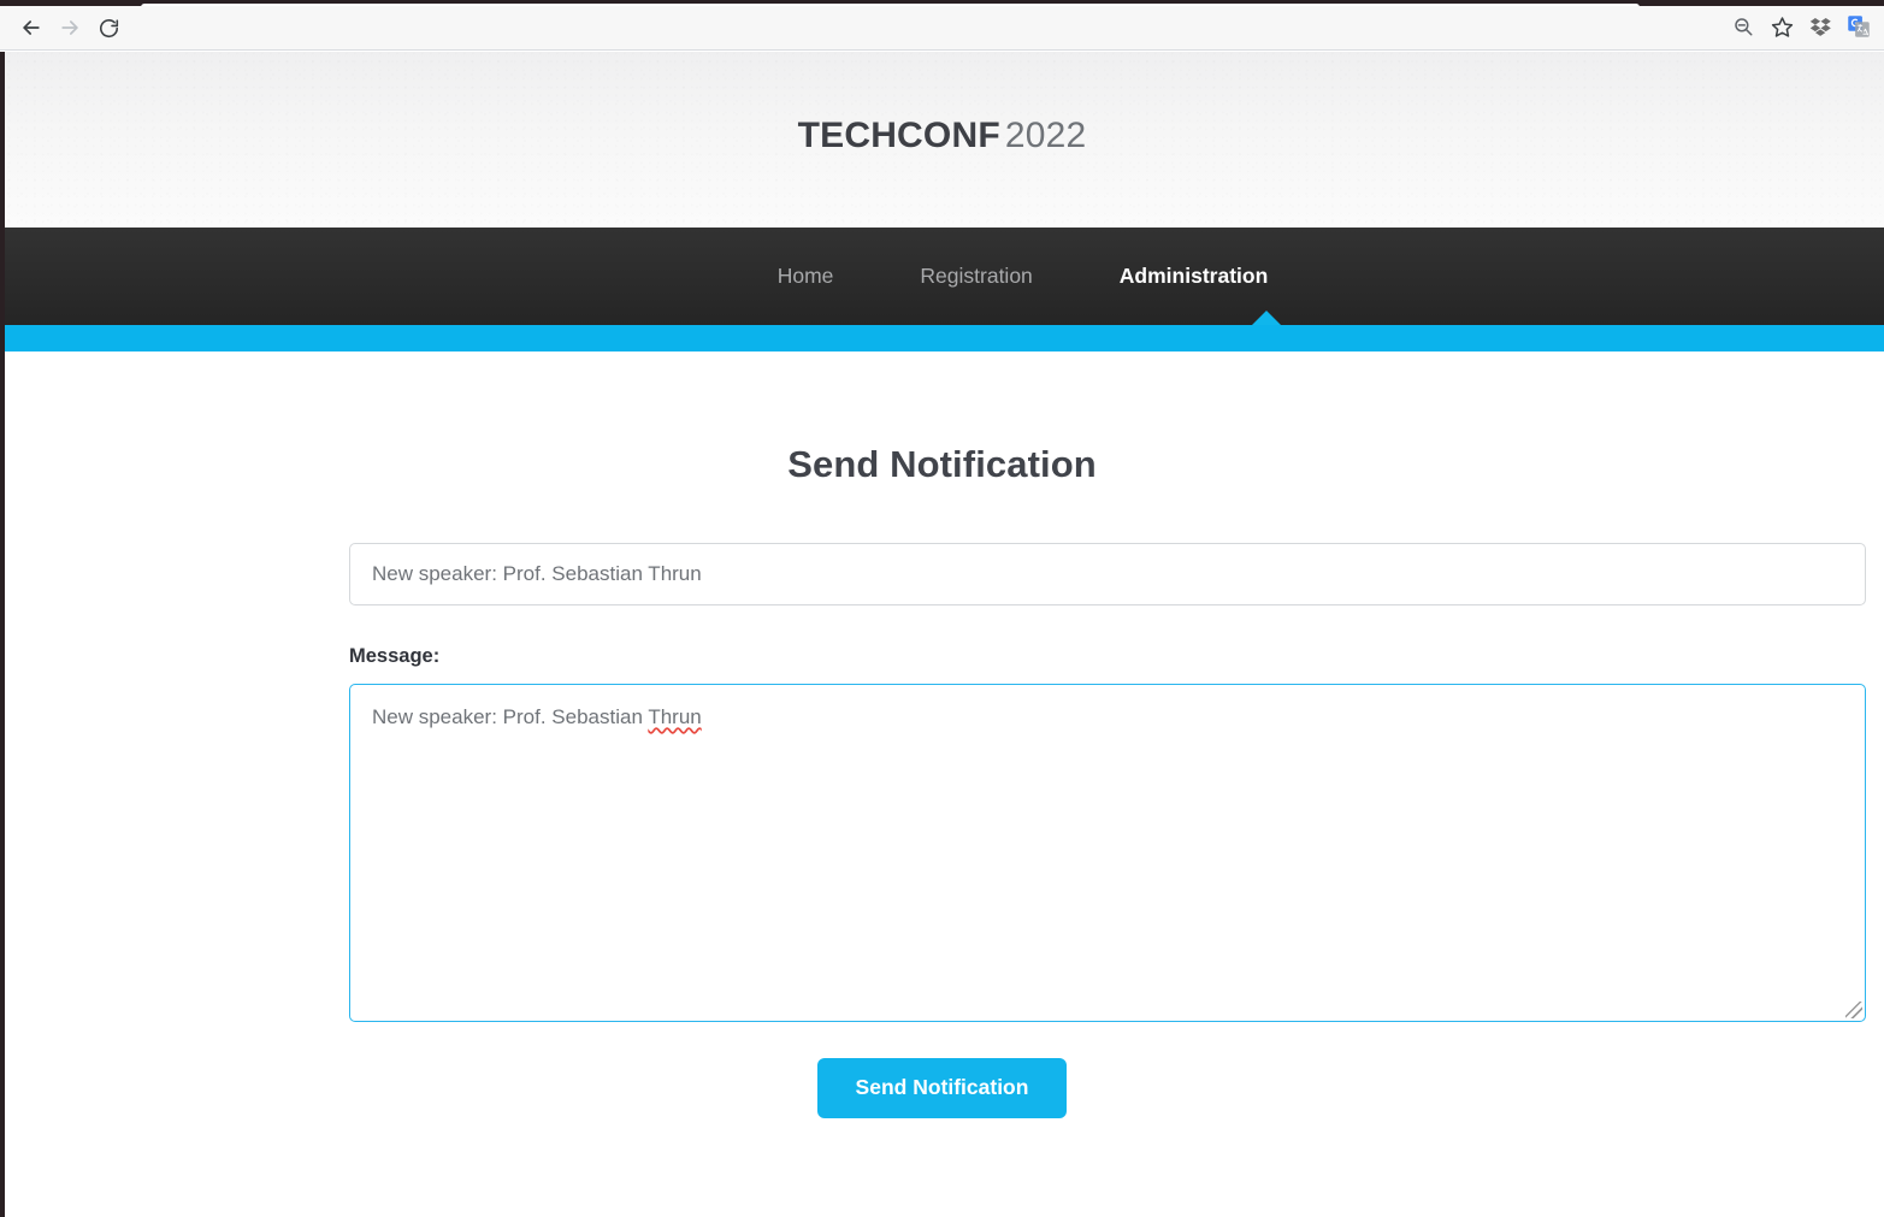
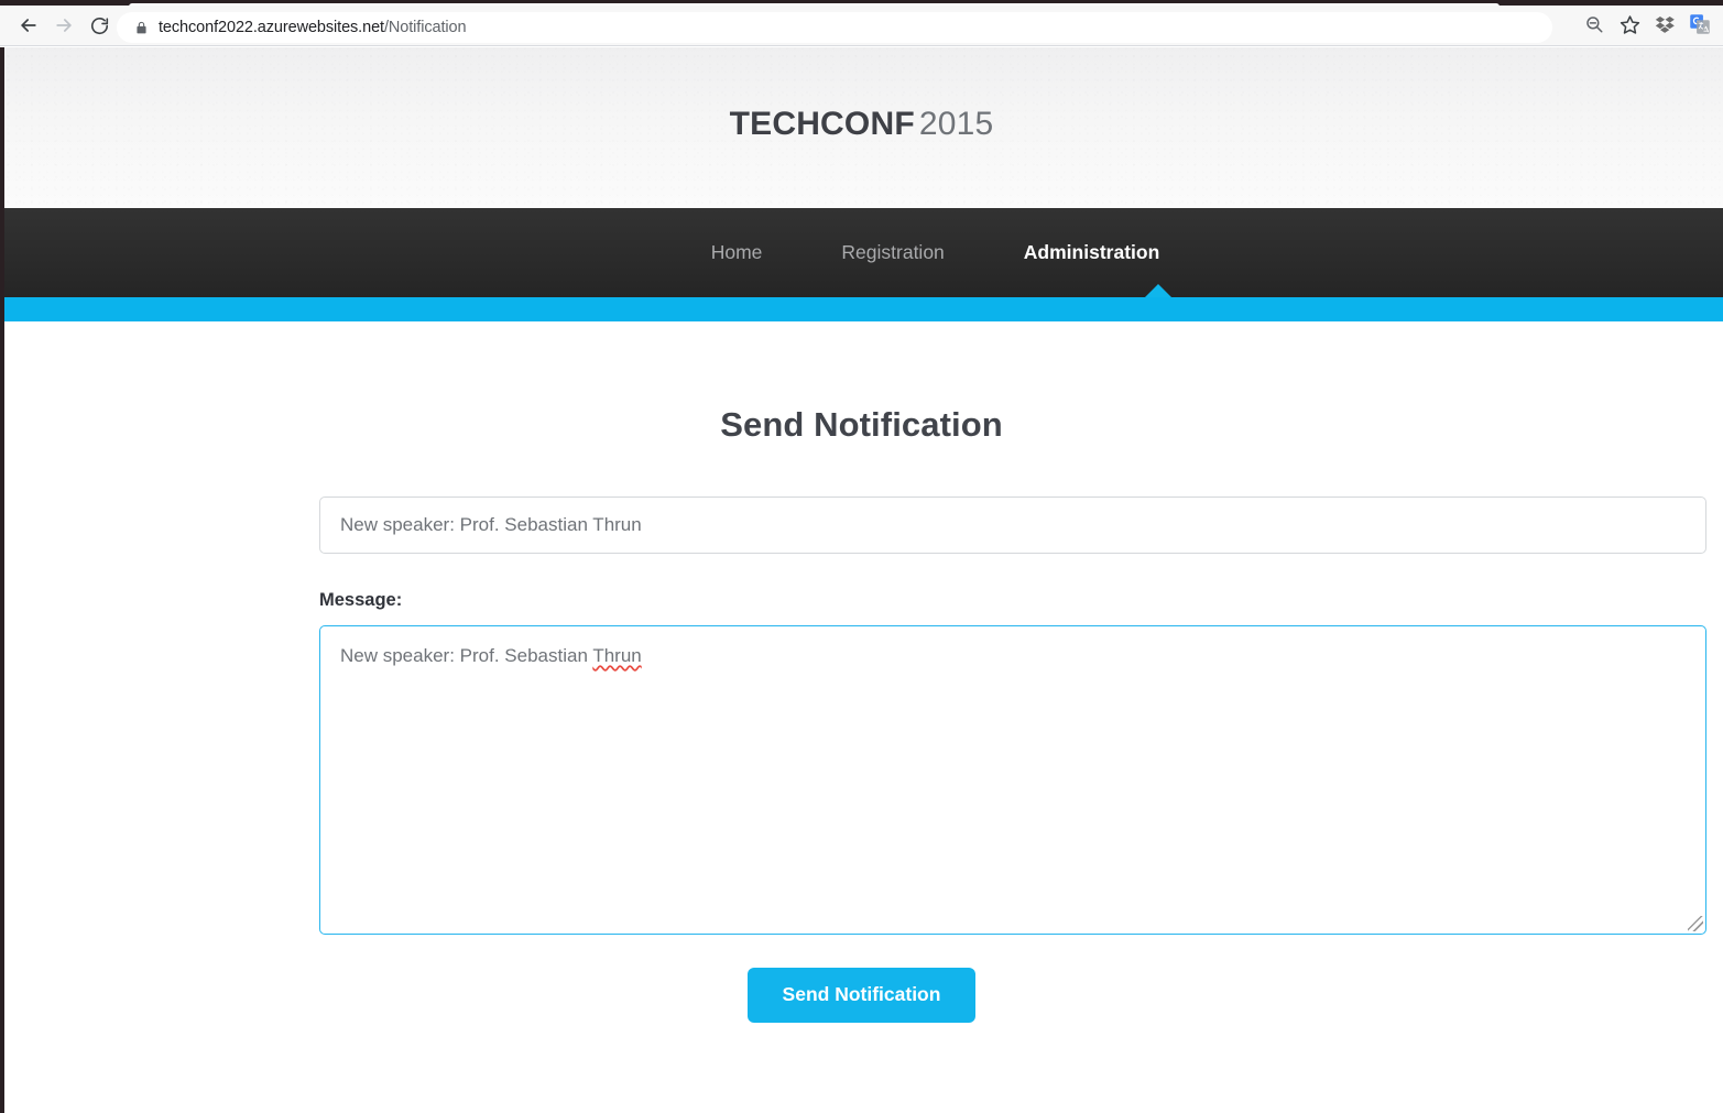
+ techconf2022.azurewebsites.net/Notification
- TECHCONF 2022
+ TECHCONF 2015
  Home
  Registration
  Administration
  Send Notification
  New speaker: Prof. Sebastian Thrun
  Message:
  New speaker: Prof. Sebastian Thrun
  Send Notification
